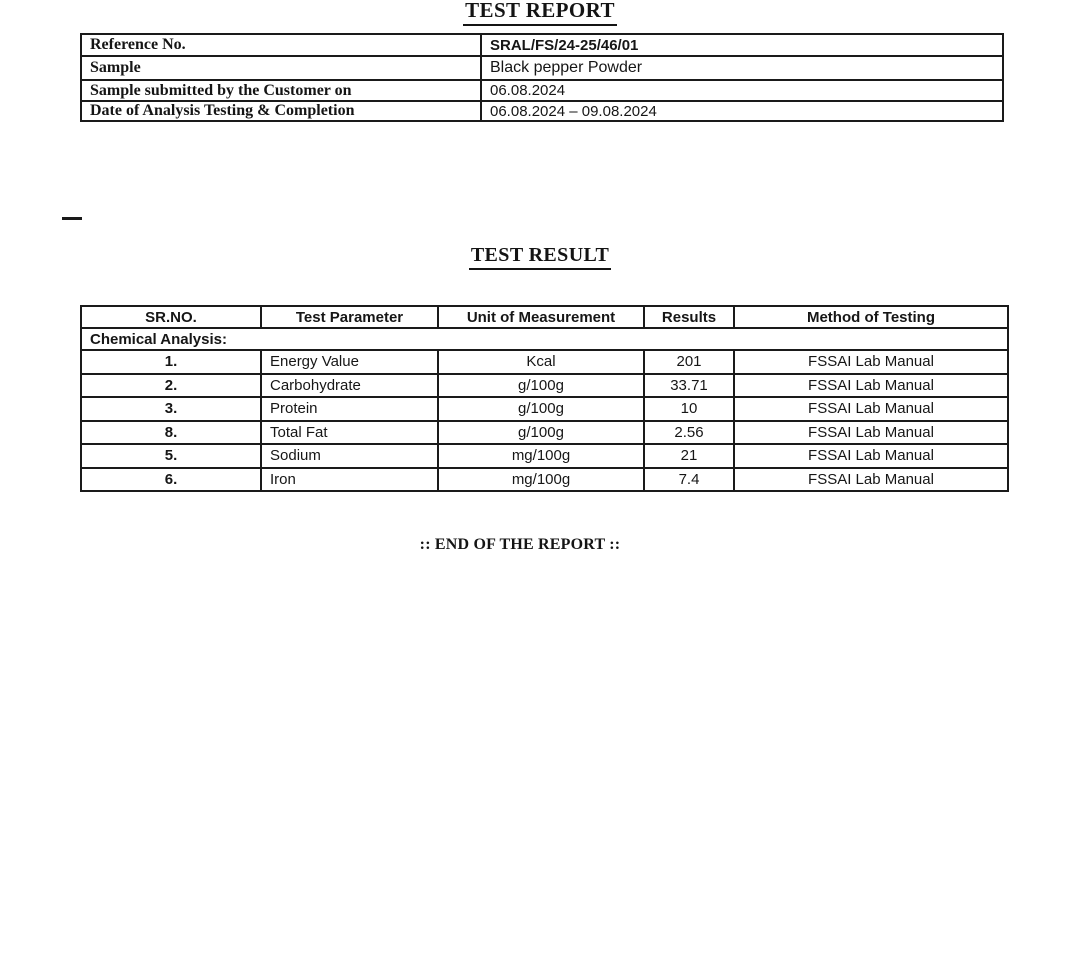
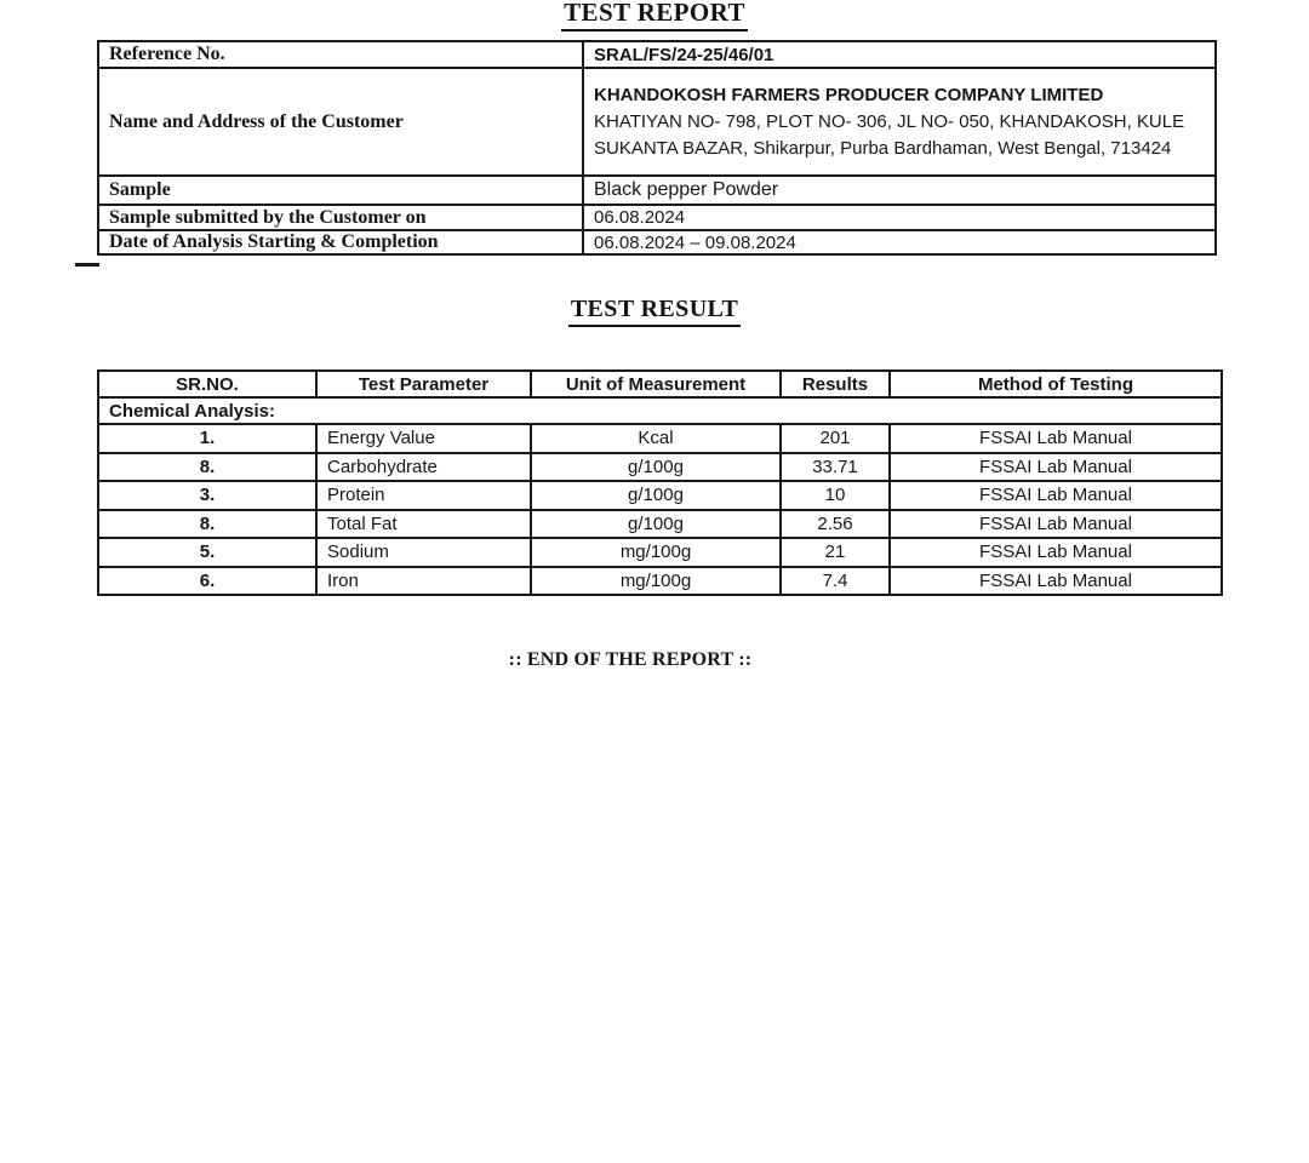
  TEST REPORT
  Reference No.	SRAL/FS/24-25/46/01
+ Name and Address of the Customer	KHANDOKOSH FARMERS PRODUCER COMPANY LIMITED KHATIYAN NO- 798, PLOT NO- 306, JL NO- 050, KHANDAKOSH, KULE SUKANTA BAZAR, Shikarpur, Purba Bardhaman, West Bengal, 713424
  Sample	Black pepper Powder
  Sample submitted by the Customer on	06.08.2024
- Date of Analysis Testing & Completion	06.08.2024 – 09.08.2024
+ Date of Analysis Starting & Completion	06.08.2024 – 09.08.2024
  TEST RESULT
  SR.NO.	Test Parameter	Unit of Measurement	Results	Method of Testing
  Chemical Analysis:
  1.	Energy Value	Kcal	201	FSSAI Lab Manual
- 2.	Carbohydrate	g/100g	33.71	FSSAI Lab Manual
+ 8.	Carbohydrate	g/100g	33.71	FSSAI Lab Manual
  3.	Protein	g/100g	10	FSSAI Lab Manual
  8.	Total Fat	g/100g	2.56	FSSAI Lab Manual
  5.	Sodium	mg/100g	21	FSSAI Lab Manual
  6.	Iron	mg/100g	7.4	FSSAI Lab Manual
  :: END OF THE REPORT ::
